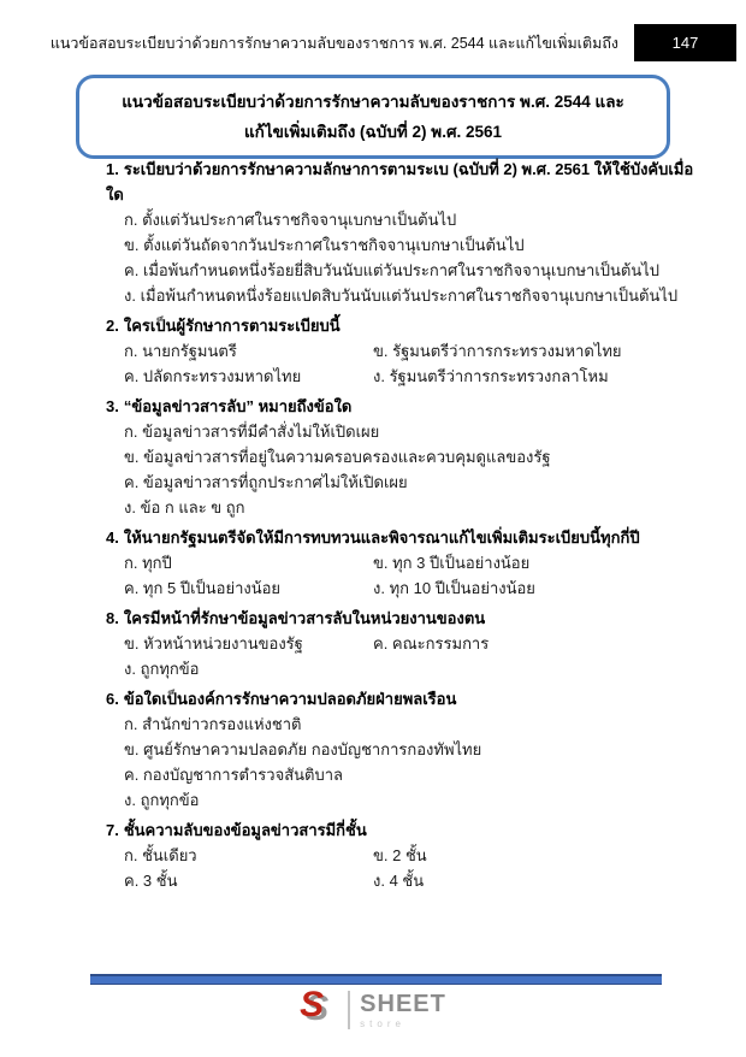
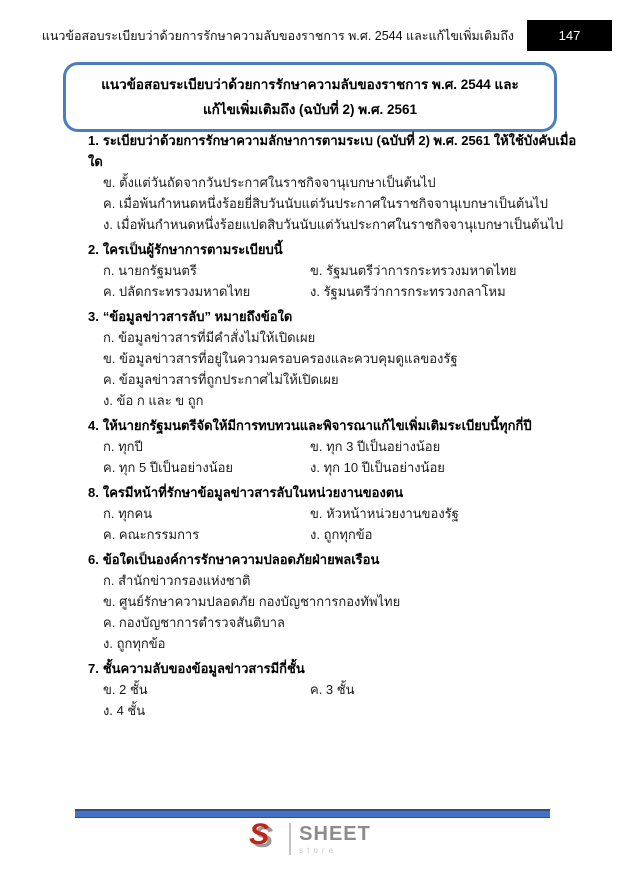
  แนวข้อสอบระเบียบว่าด้วยการรักษาความลับของราชการ พ.ศ. 2544 และแก้ไขเพิ่มเติมถึง
  147
  แนวข้อสอบระเบียบว่าด้วยการรักษาความลับของราชการ พ.ศ. 2544 และแก้ไขเพิ่มเติมถึง (ฉบับที่ 2) พ.ศ. 2561
  1. ระเบียบว่าด้วยการรักษาความลักษาการตามระเบ (ฉบับที่ 2) พ.ศ. 2561 ให้ใช้บังคับเมื่อใด
- ก. ตั้งแต่วันประกาศในราชกิจจานุเบกษาเป็นต้นไป
  ข. ตั้งแต่วันถัดจากวันประกาศในราชกิจจานุเบกษาเป็นต้นไป
  ค. เมื่อพ้นกำหนดหนึ่งร้อยยี่สิบวันนับแต่วันประกาศในราชกิจจานุเบกษาเป็นต้นไป
  ง. เมื่อพ้นกำหนดหนึ่งร้อยแปดสิบวันนับแต่วันประกาศในราชกิจจานุเบกษาเป็นต้นไป
  2. ใครเป็นผู้รักษาการตามระเบียบนี้
  ก. นายกรัฐมนตรี
  ข. รัฐมนตรีว่าการกระทรวงมหาดไทย
  ค. ปลัดกระทรวงมหาดไทย
  ง. รัฐมนตรีว่าการกระทรวงกลาโหม
  3. “ข้อมูลข่าวสารลับ” หมายถึงข้อใด
  ก. ข้อมูลข่าวสารที่มีคำสั่งไม่ให้เปิดเผย
  ข. ข้อมูลข่าวสารที่อยู่ในความครอบครองและควบคุมดูแลของรัฐ
  ค. ข้อมูลข่าวสารที่ถูกประกาศไม่ให้เปิดเผย
  ง. ข้อ ก และ ข ถูก
  4. ให้นายกรัฐมนตรีจัดให้มีการทบทวนและพิจารณาแก้ไขเพิ่มเติมระเบียบนี้ทุกกี่ปี
  ก. ทุกปี
  ข. ทุก 3 ปีเป็นอย่างน้อย
  ค. ทุก 5 ปีเป็นอย่างน้อย
  ง. ทุก 10 ปีเป็นอย่างน้อย
  8. ใครมีหน้าที่รักษาข้อมูลข่าวสารลับในหน่วยงานของตน
+ ก. ทุกคน
  ข. หัวหน้าหน่วยงานของรัฐ
  ค. คณะกรรมการ
  ง. ถูกทุกข้อ
  6. ข้อใดเป็นองค์การรักษาความปลอดภัยฝ่ายพลเรือน
  ก. สำนักข่าวกรองแห่งชาติ
  ข. ศูนย์รักษาความปลอดภัย กองบัญชาการกองทัพไทย
  ค. กองบัญชาการตำรวจสันติบาล
  ง. ถูกทุกข้อ
  7. ชั้นความลับของข้อมูลข่าวสารมีกี่ชั้น
- ก. ชั้นเดียว
  ข. 2 ชั้น
  ค. 3 ชั้น
  ง. 4 ชั้น
  S
  S
  SHEET
  store
